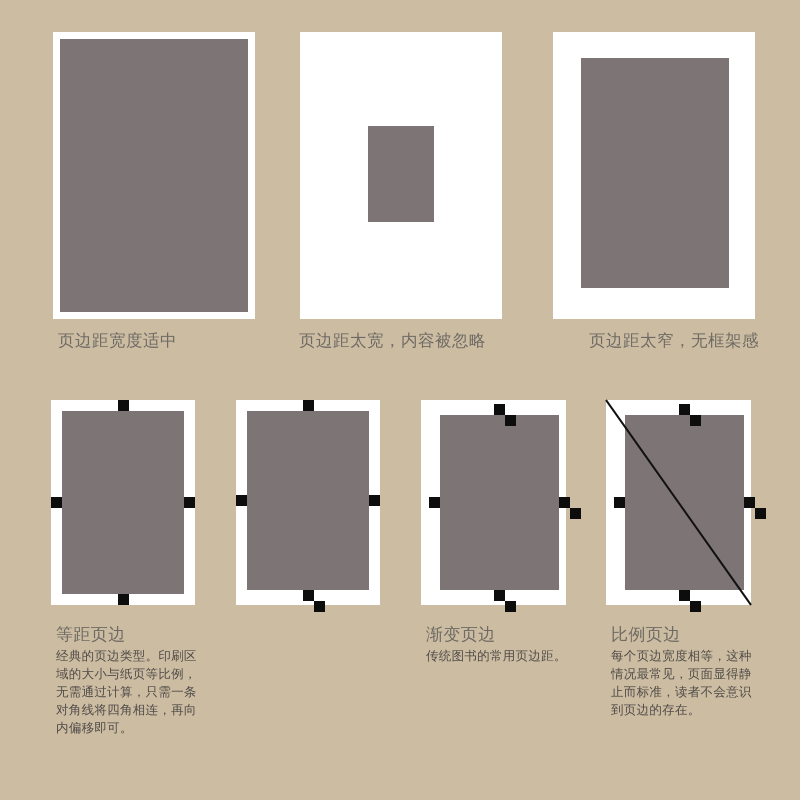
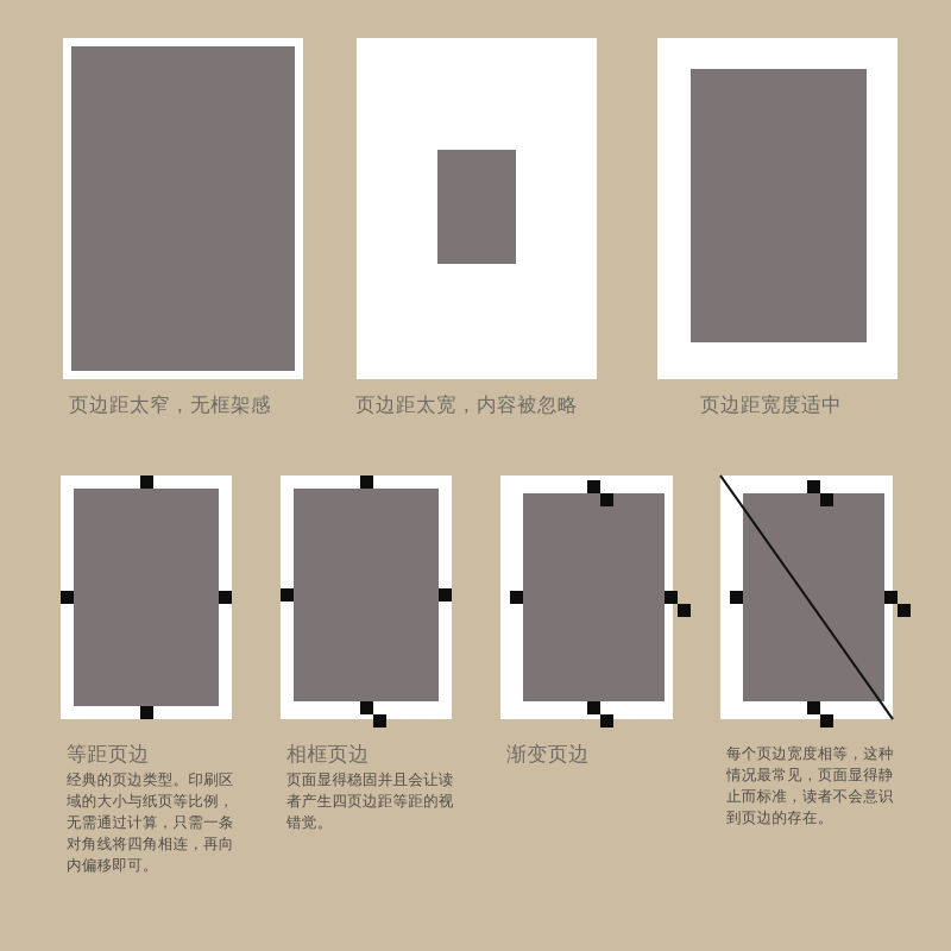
- 页边距宽度适中
+ 页边距太窄，无框架感
  页边距太宽，内容被忽略
- 页边距太窄，无框架感
+ 页边距宽度适中
  等距页边
  经典的页边类型。印刷区域的大小与纸页等比例，无需通过计算，只需一条对角线将四角相连，再向内偏移即可。
+ 相框页边
+ 页面显得稳固并且会让读者产生四页边距等距的视错觉。
  渐变页边
- 传统图书的常用页边距。
- 比例页边
  每个页边宽度相等，这种情况最常见，页面显得静止而标准，读者不会意识到页边的存在。
